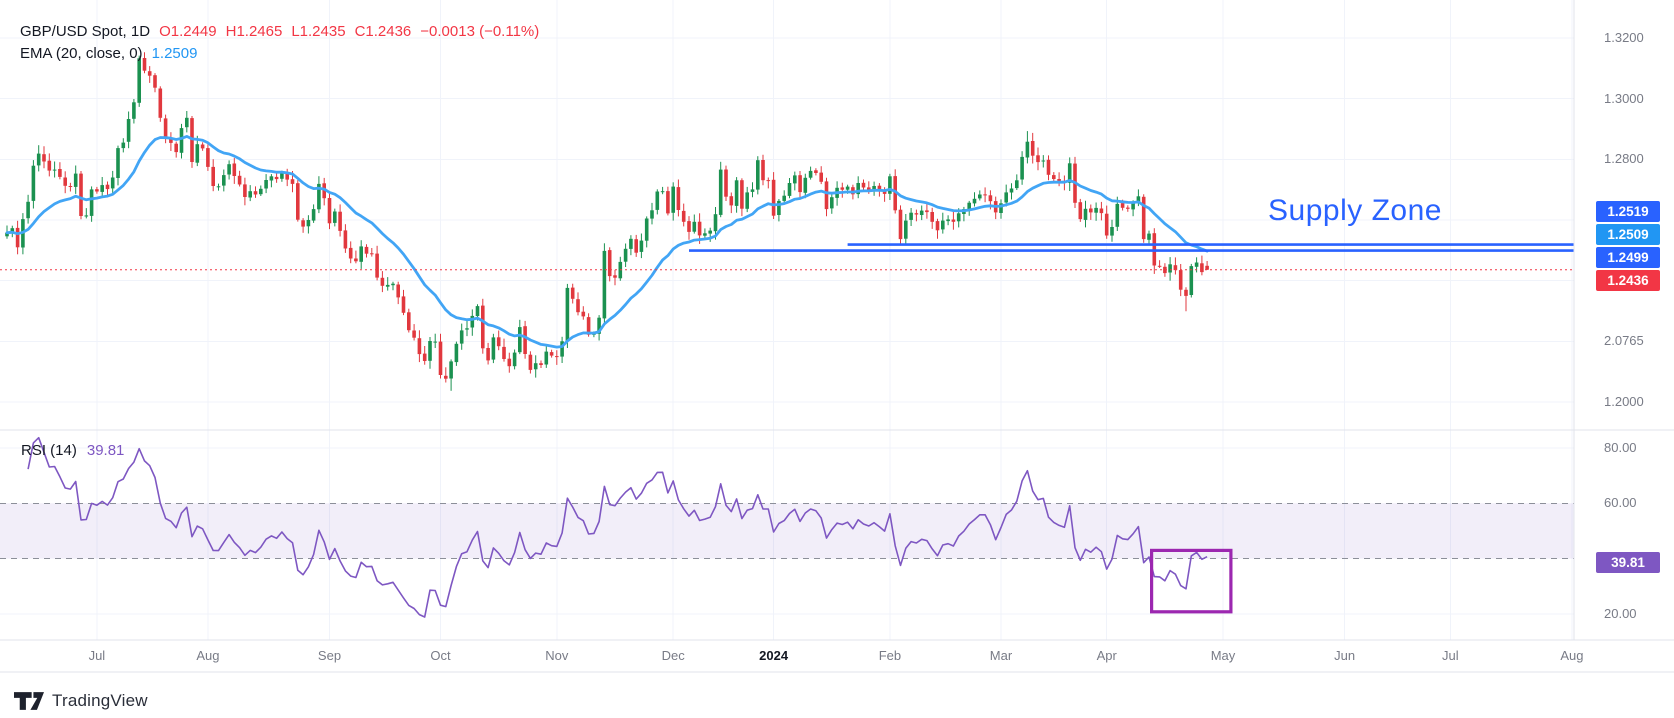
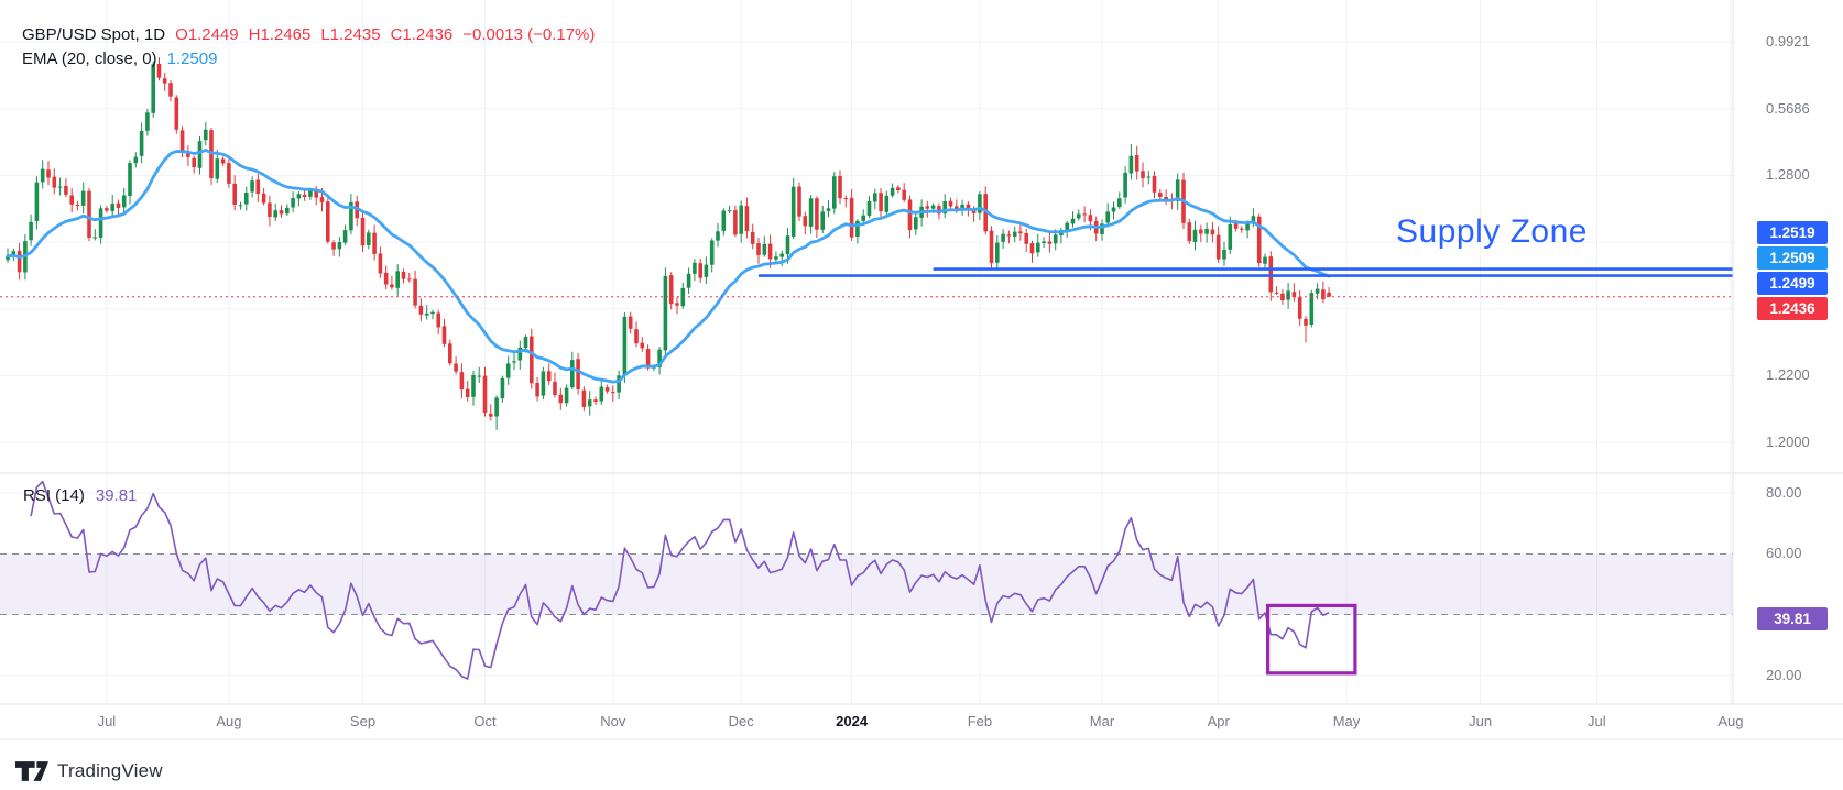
- GBP/USD Spot, 1D O1.2449 H1.2465 L1.2435 C1.2436 −0.0013 (−0.11%)
+ GBP/USD Spot, 1D O1.2449 H1.2465 L1.2435 C1.2436 −0.0013 (−0.17%)
  EMA (20, close, 0) 1.2509
  RSI (14) 39.81
  Supply Zone
- 1.3200
+ 0.9921
- 1.3000
+ 0.5686
  1.2800
- 2.0765
+ 1.2200
  1.2000
  80.00
  60.00
  20.00
  Jul
  Aug
  Sep
  Oct
  Nov
  Dec
  2024
  Feb
  Mar
  Apr
  May
  Jun
  Jul
  Aug
  1.2519
  1.2509
  1.2499
  1.2436
  39.81
  TradingView
